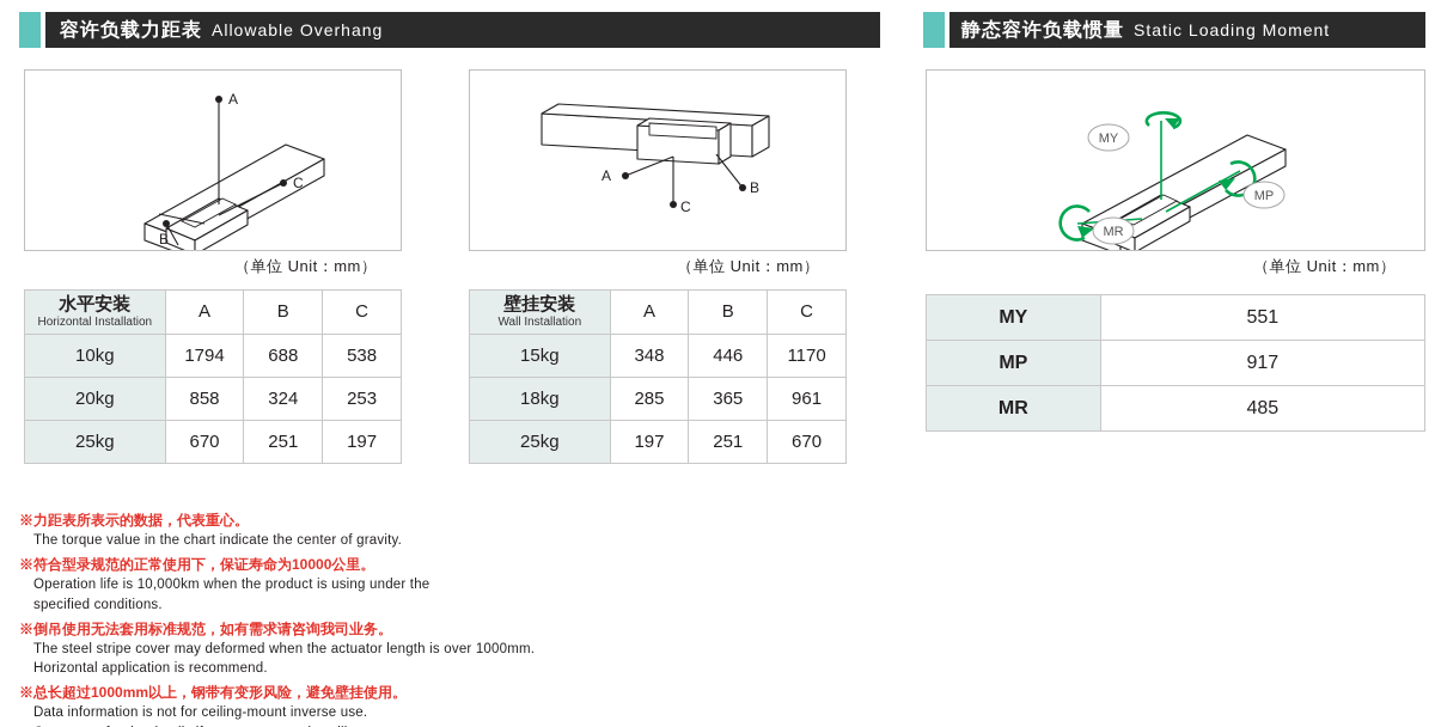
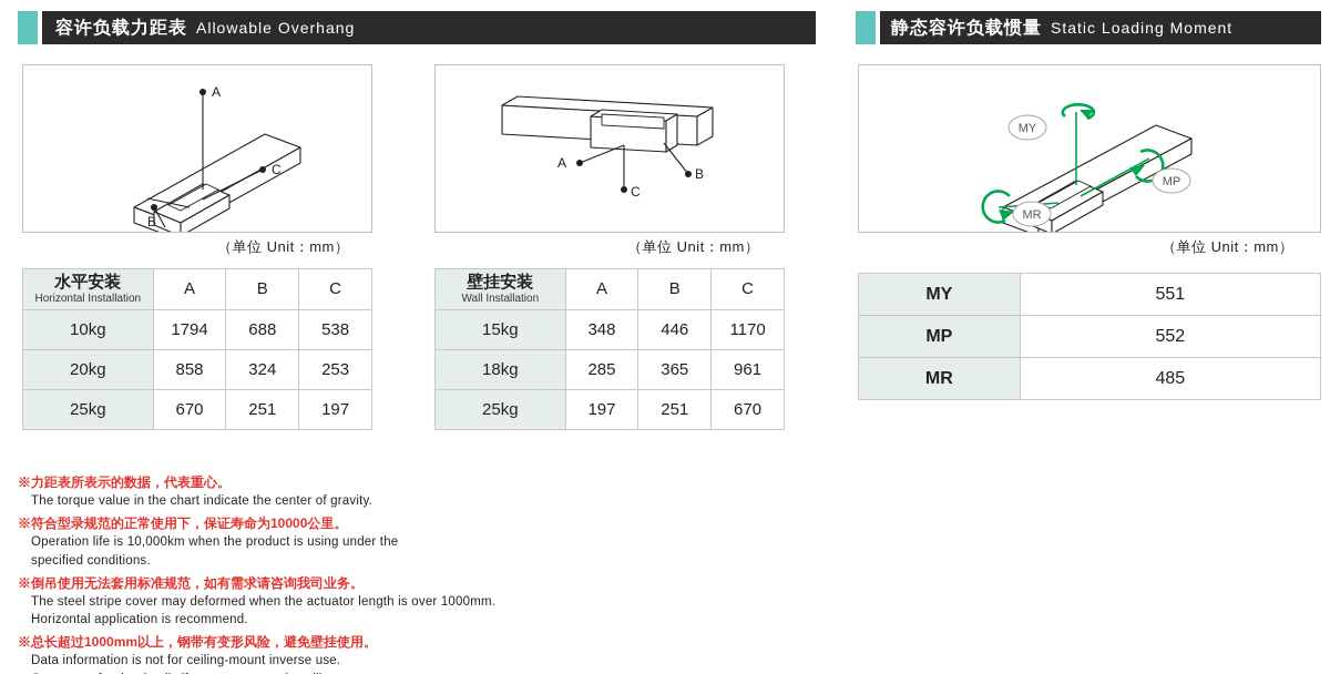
  容许负载力距表
  Allowable Overhang
  静态容许负载惯量
  Static Loading Moment
  A
  C
  B
  B
  A
  C
  MY
  MP
  MR
  （单位 Unit：mm）
  （单位 Unit：mm）
  （单位 Unit：mm）
  水平安装 Horizontal Installation	A	B	C
  10kg	1794	688	538
  20kg	858	324	253
  25kg	670	251	197
  壁挂安装 Wall Installation	A	B	C
  15kg	348	446	1170
  18kg	285	365	961
  25kg	197	251	670
  MY	551
- MP	917
+ MP	552
  MR	485
  ※力距表所表示的数据，代表重心。
  The torque value in the chart indicate the center of gravity.
  ※符合型录规范的正常使用下，保证寿命为10000公里。
  Operation life is 10,000km when the product is using under the
  specified conditions.
  ※倒吊使用无法套用标准规范，如有需求请咨询我司业务。
  The steel stripe cover may deformed when the actuator length is over 1000mm.
  Horizontal application is recommend.
  ※总长超过1000mm以上，钢带有变形风险，避免壁挂使用。
  Data information is not for ceiling-mount inverse use.
